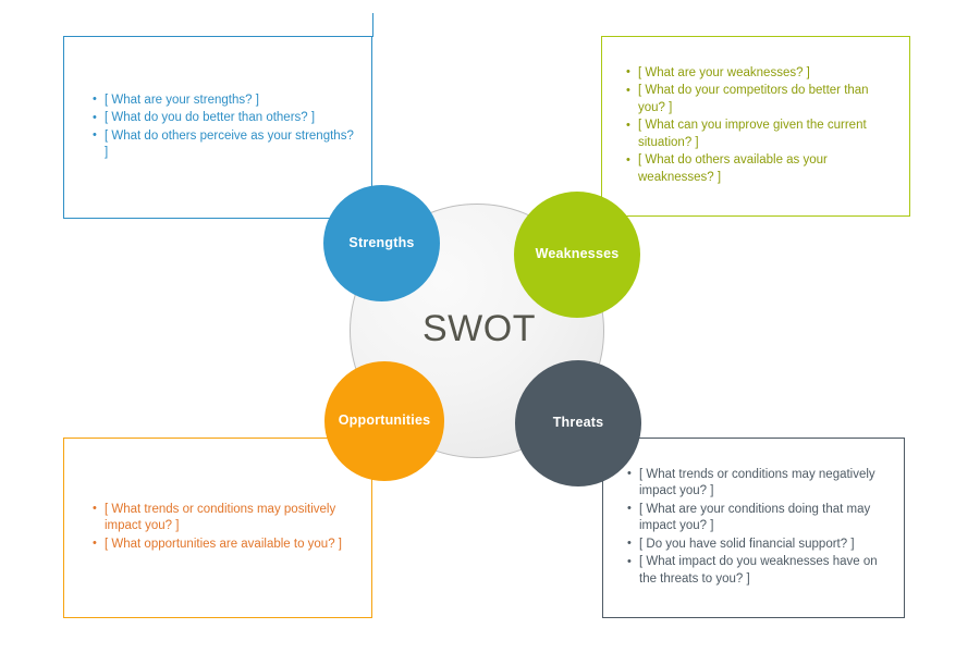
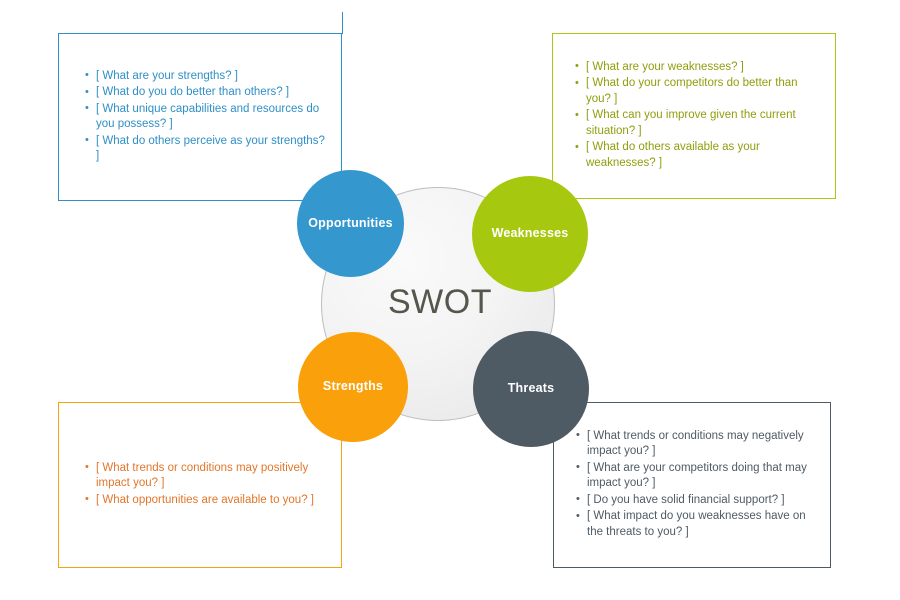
  [ What are your strengths? ]
  [ What do you do better than others? ]
+ [ What unique capabilities and resources do you possess? ]
  [ What do others perceive as your strengths? ]
  [ What are your weaknesses? ]
  [ What do your competitors do better than you? ]
  [ What can you improve given the current situation? ]
  [ What do others available as your weaknesses? ]
  [ What trends or conditions may positively impact you? ]
  [ What opportunities are available to you? ]
  [ What trends or conditions may negatively impact you? ]
- [ What are your conditions doing that may impact you? ]
+ [ What are your competitors doing that may impact you? ]
  [ Do you have solid financial support? ]
  [ What impact do you weaknesses have on the threats to you? ]
  SWOT
- Strengths
+ Opportunities
  Weaknesses
- Opportunities
+ Strengths
  Threats
